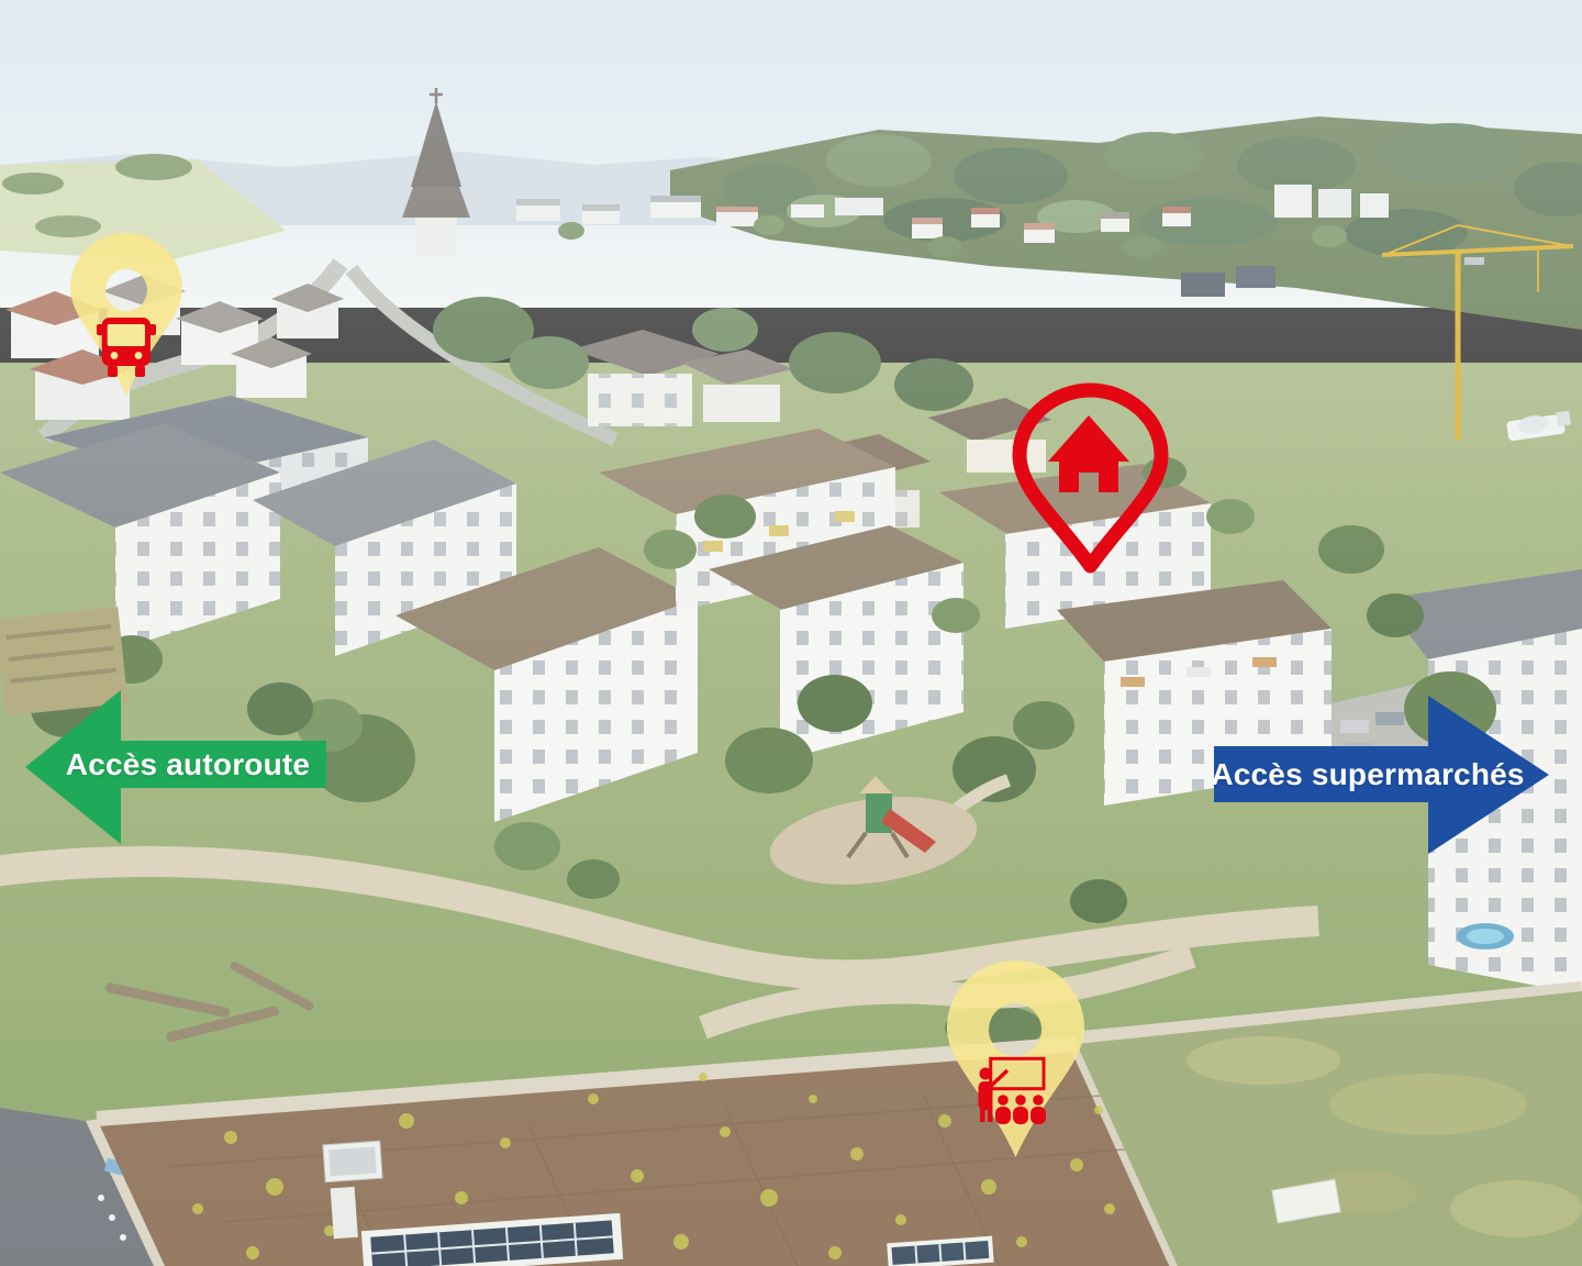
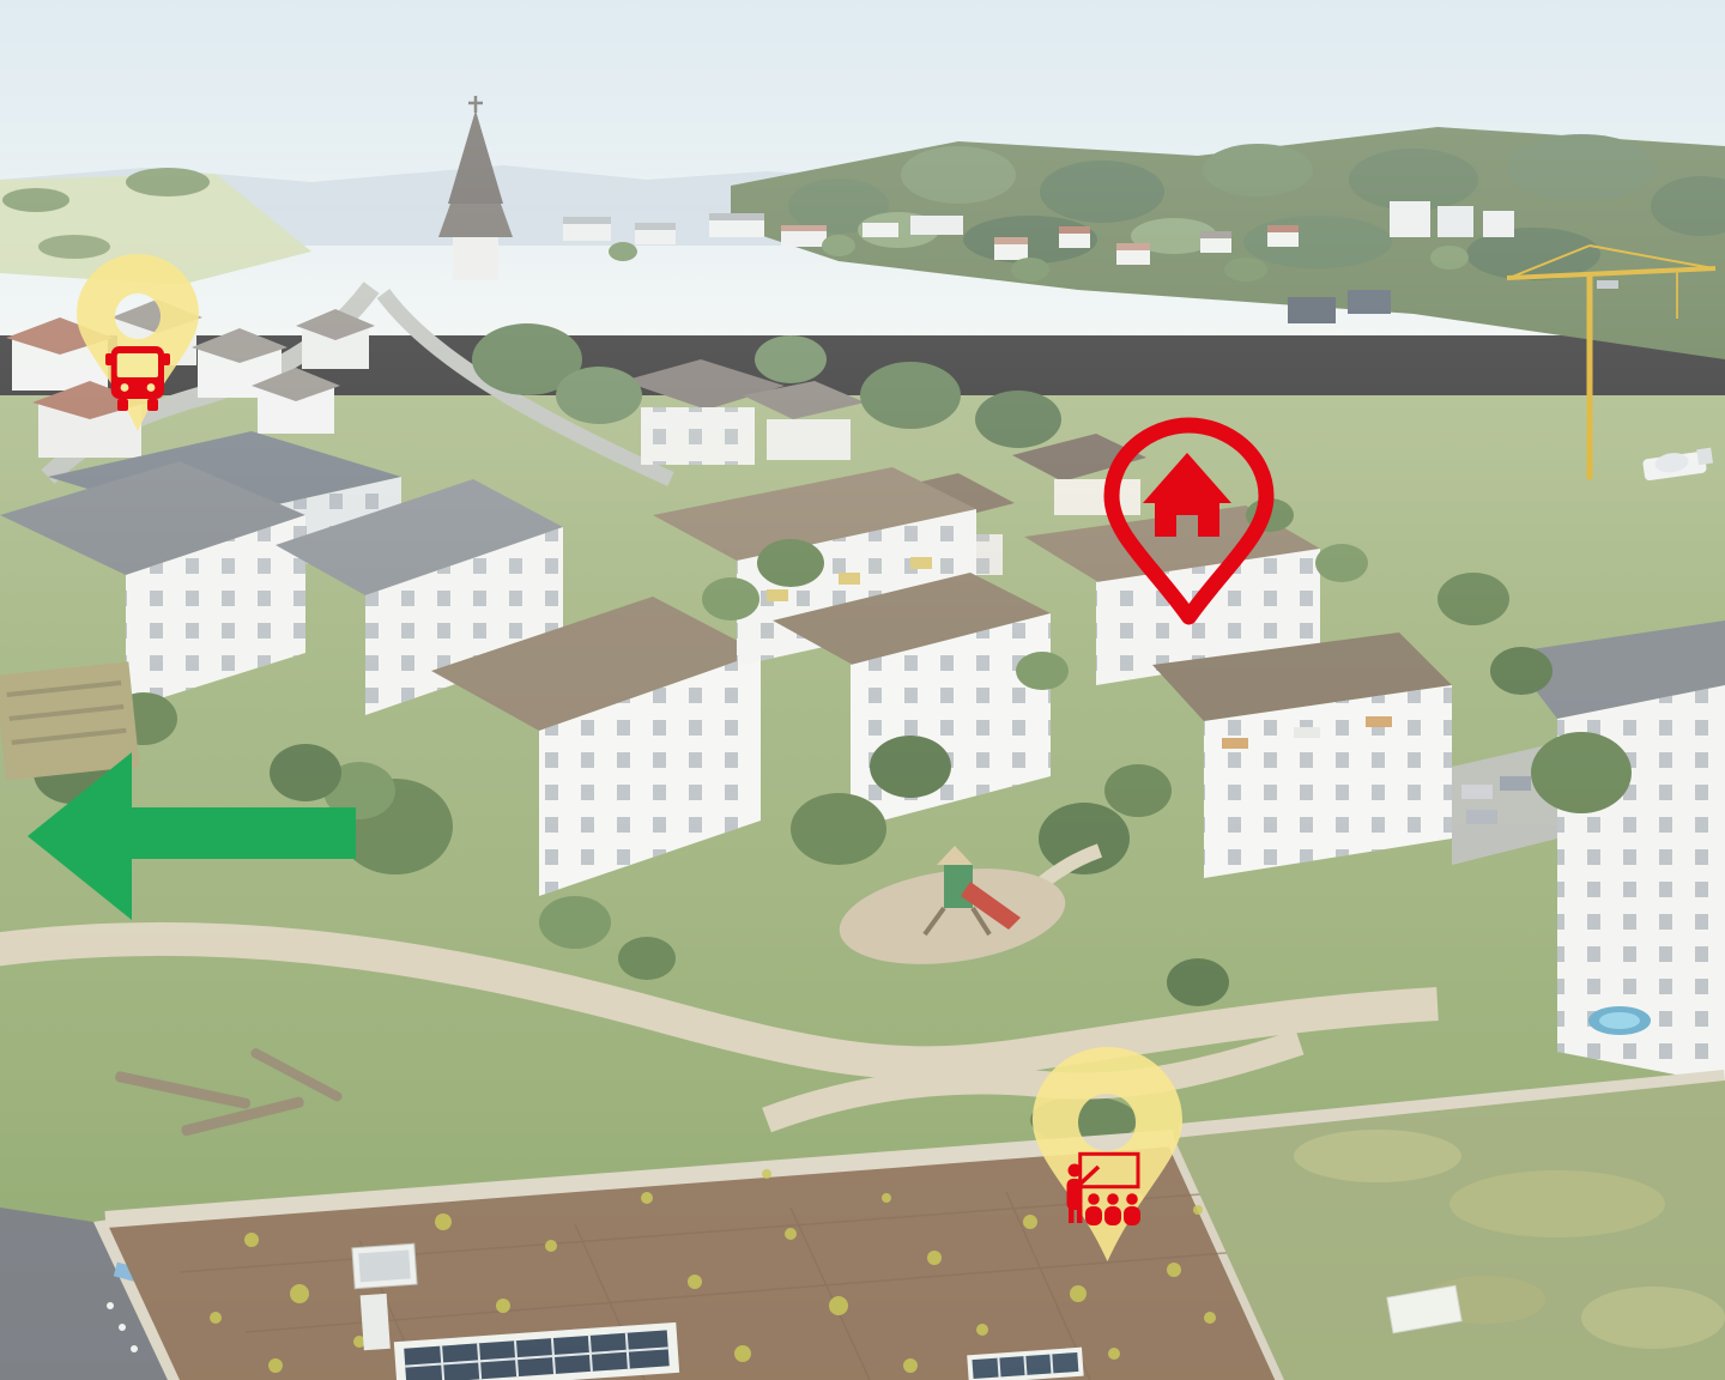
- Accès autoroute
- Accès supermarchés
